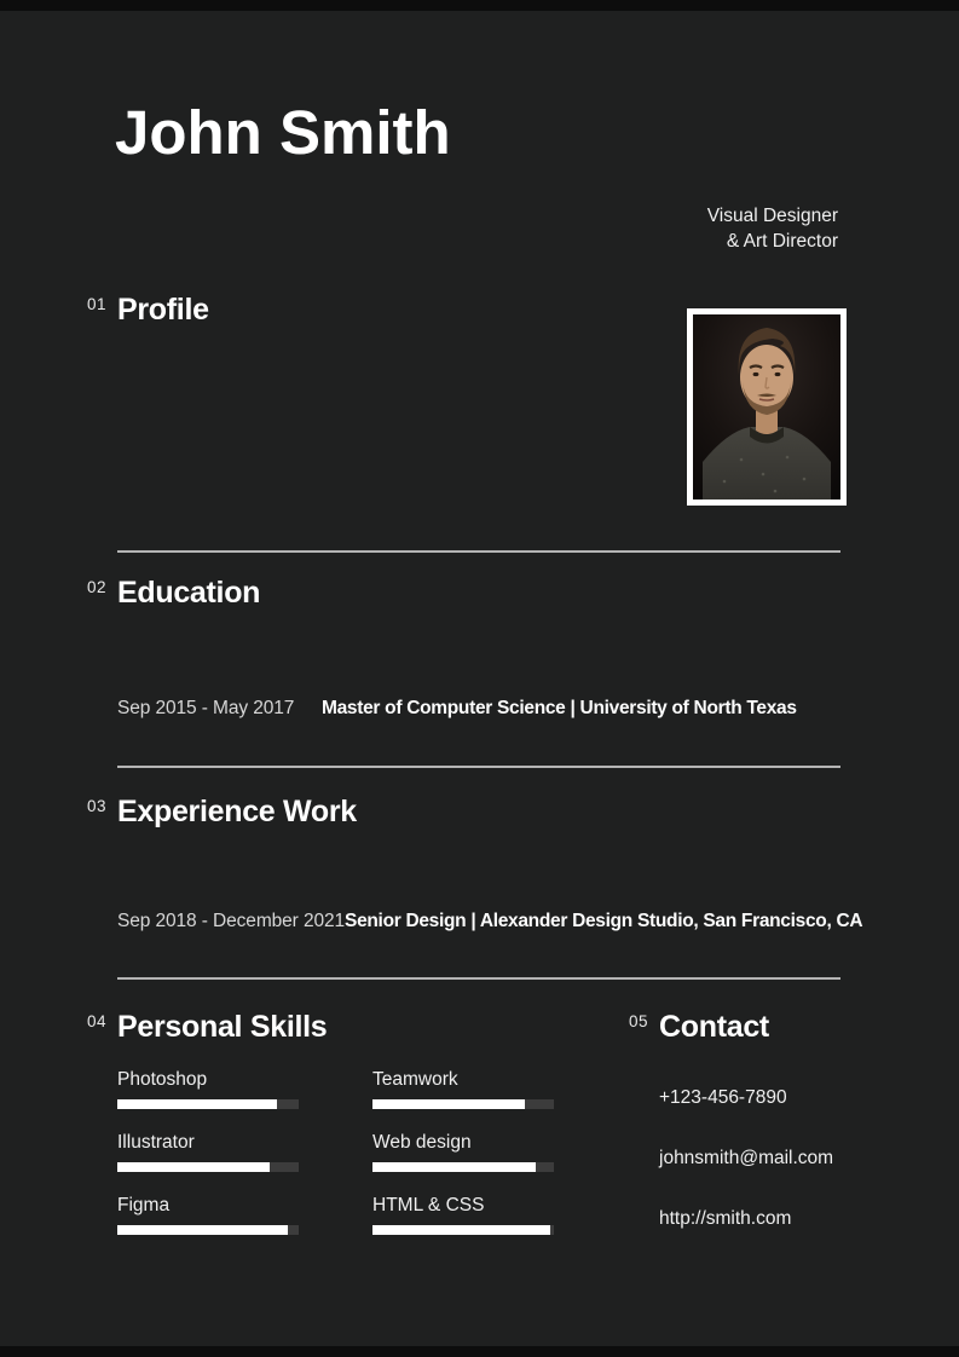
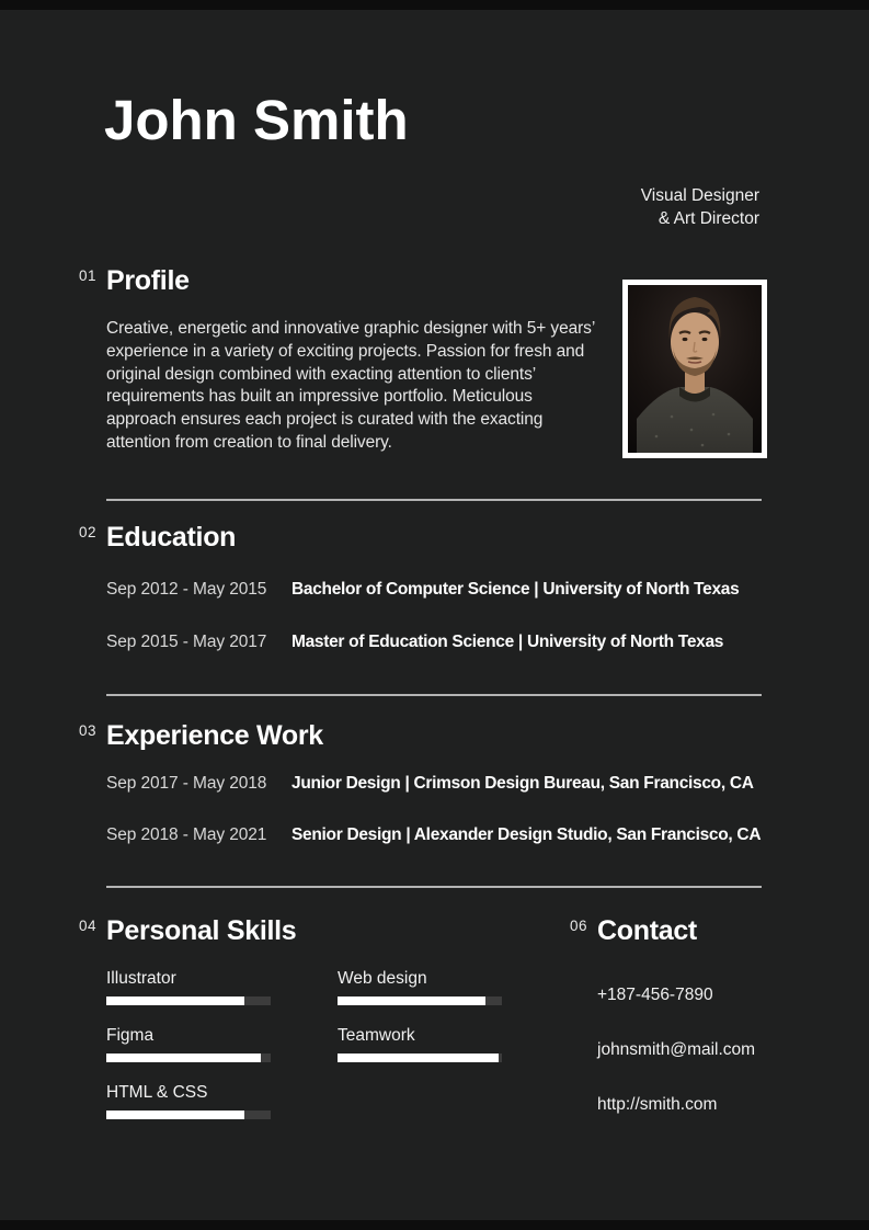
  John Smith
  Visual Designer
  & Art Director
  01
  Profile
+ Creative, energetic and innovative graphic designer with 5+ years’ experience in a variety of exciting projects. Passion for fresh and original design combined with exacting attention to clients’ requirements has built an impressive portfolio. Meticulous approach ensures each project is curated with the exacting attention from creation to final delivery.
  02
  Education
+ Sep 2012 - May 2015
+ Bachelor of Computer Science | University of North Texas
  Sep 2015 - May 2017
- Master of Computer Science | University of North Texas
+ Master of Education Science | University of North Texas
  03
  Experience Work
+ Sep 2017 - May 2018
+ Junior Design | Crimson Design Bureau, San Francisco, CA
- Sep 2018 - December 2021
+ Sep 2018 - May 2021
  Senior Design | Alexander Design Studio, San Francisco, CA
  04
  Personal Skills
- Photoshop
  Illustrator
  Figma
- Teamwork
+ HTML & CSS
  Web design
- HTML & CSS
+ Teamwork
- 05
+ 06
  Contact
- +123-456-7890
+ +187-456-7890
  johnsmith@mail.com
  http://smith.com
